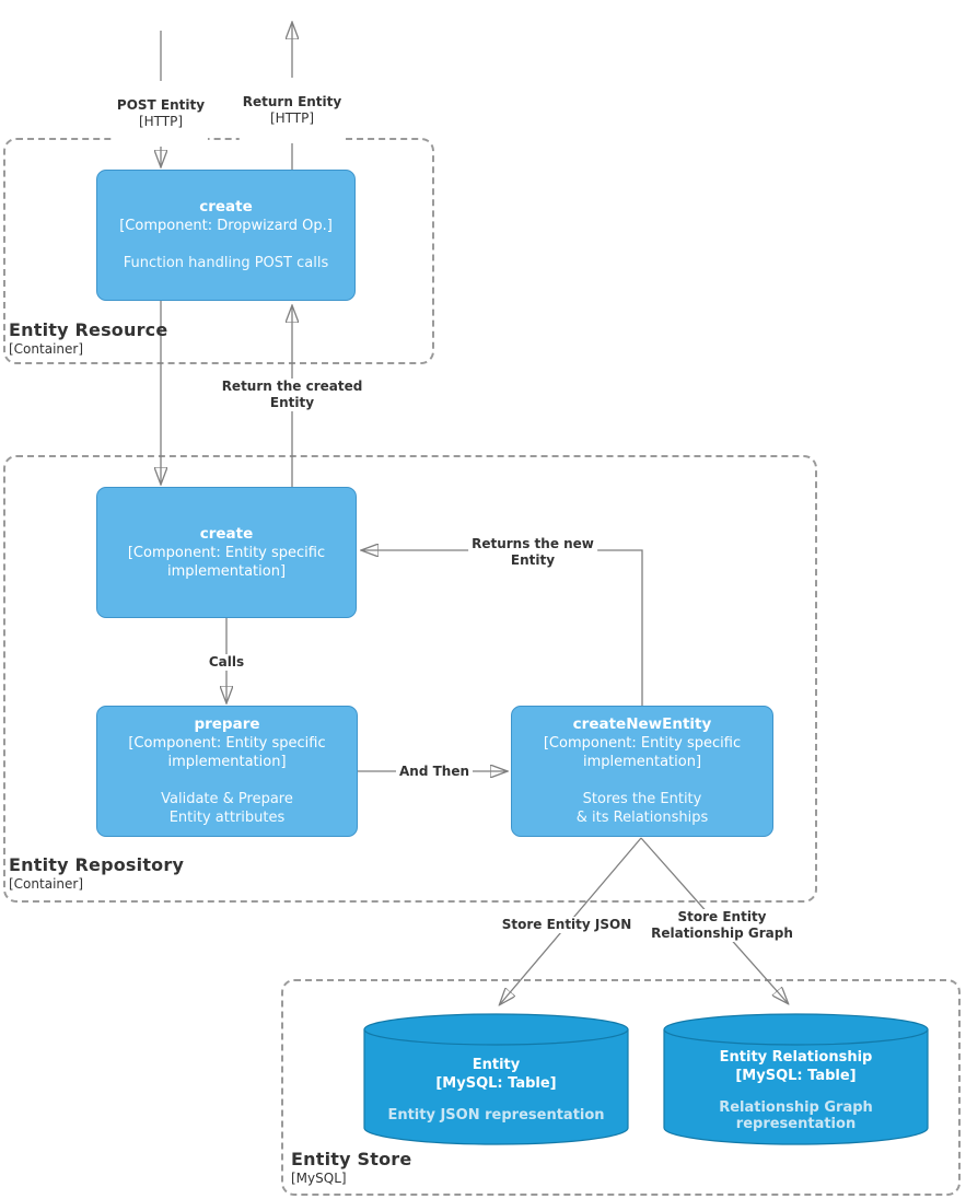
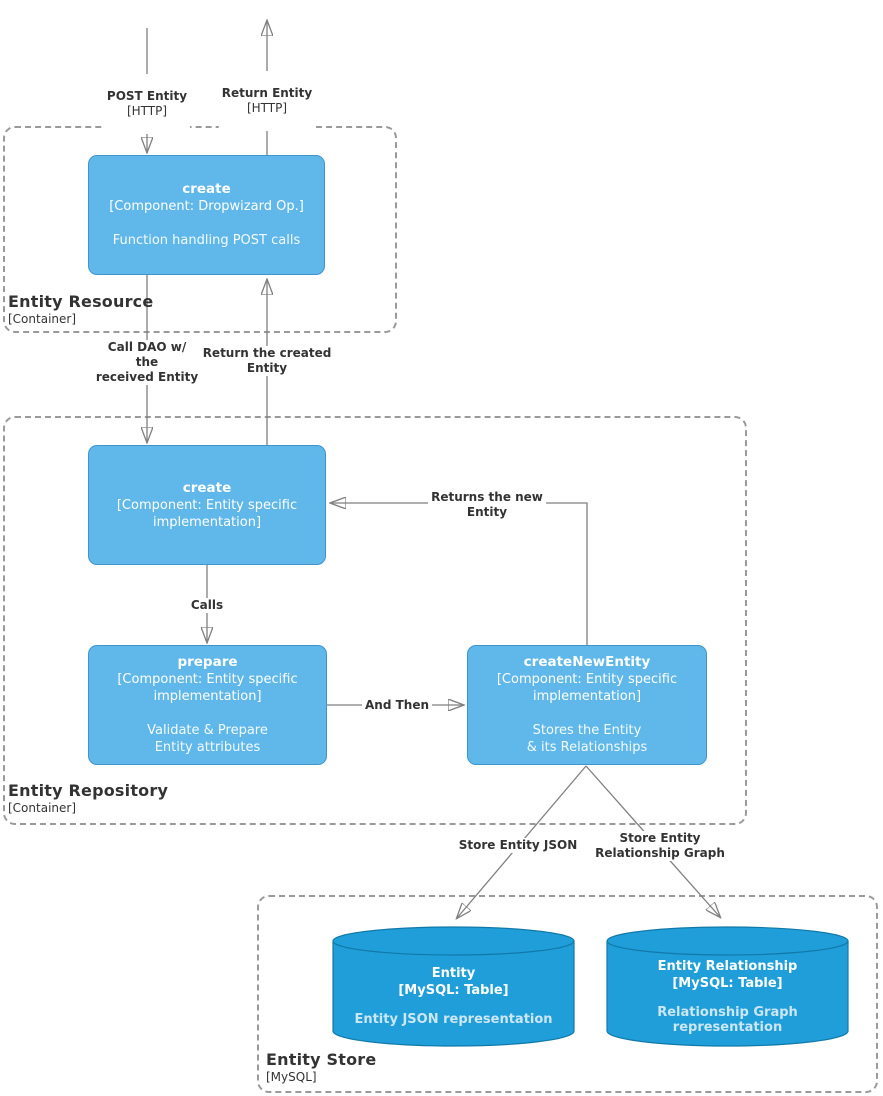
  Entity Resource
  [Container]
  Entity Repository
  [Container]
  Entity Store
  [MySQL]
  create
  [Component: Dropwizard Op.]
  Function handling POST calls
  create
  [Component: Entity specific
  implementation]
  prepare
  [Component: Entity specific
  implementation]
  Validate & Prepare
  Entity attributes
  createNewEntity
  [Component: Entity specific
  implementation]
  Stores the Entity
  & its Relationships
  Entity
  [MySQL: Table]
  Entity JSON representation
  Entity Relationship
  [MySQL: Table]
  Relationship Graph
  representation
  POST Entity
  [HTTP]
  Return Entity
  [HTTP]
+ Call DAO w/
+ the
+ received Entity
  Return the created
  Entity
  Calls
  And Then
  Returns the new
  Entity
  Store Entity JSON
  Store Entity
  Relationship Graph
